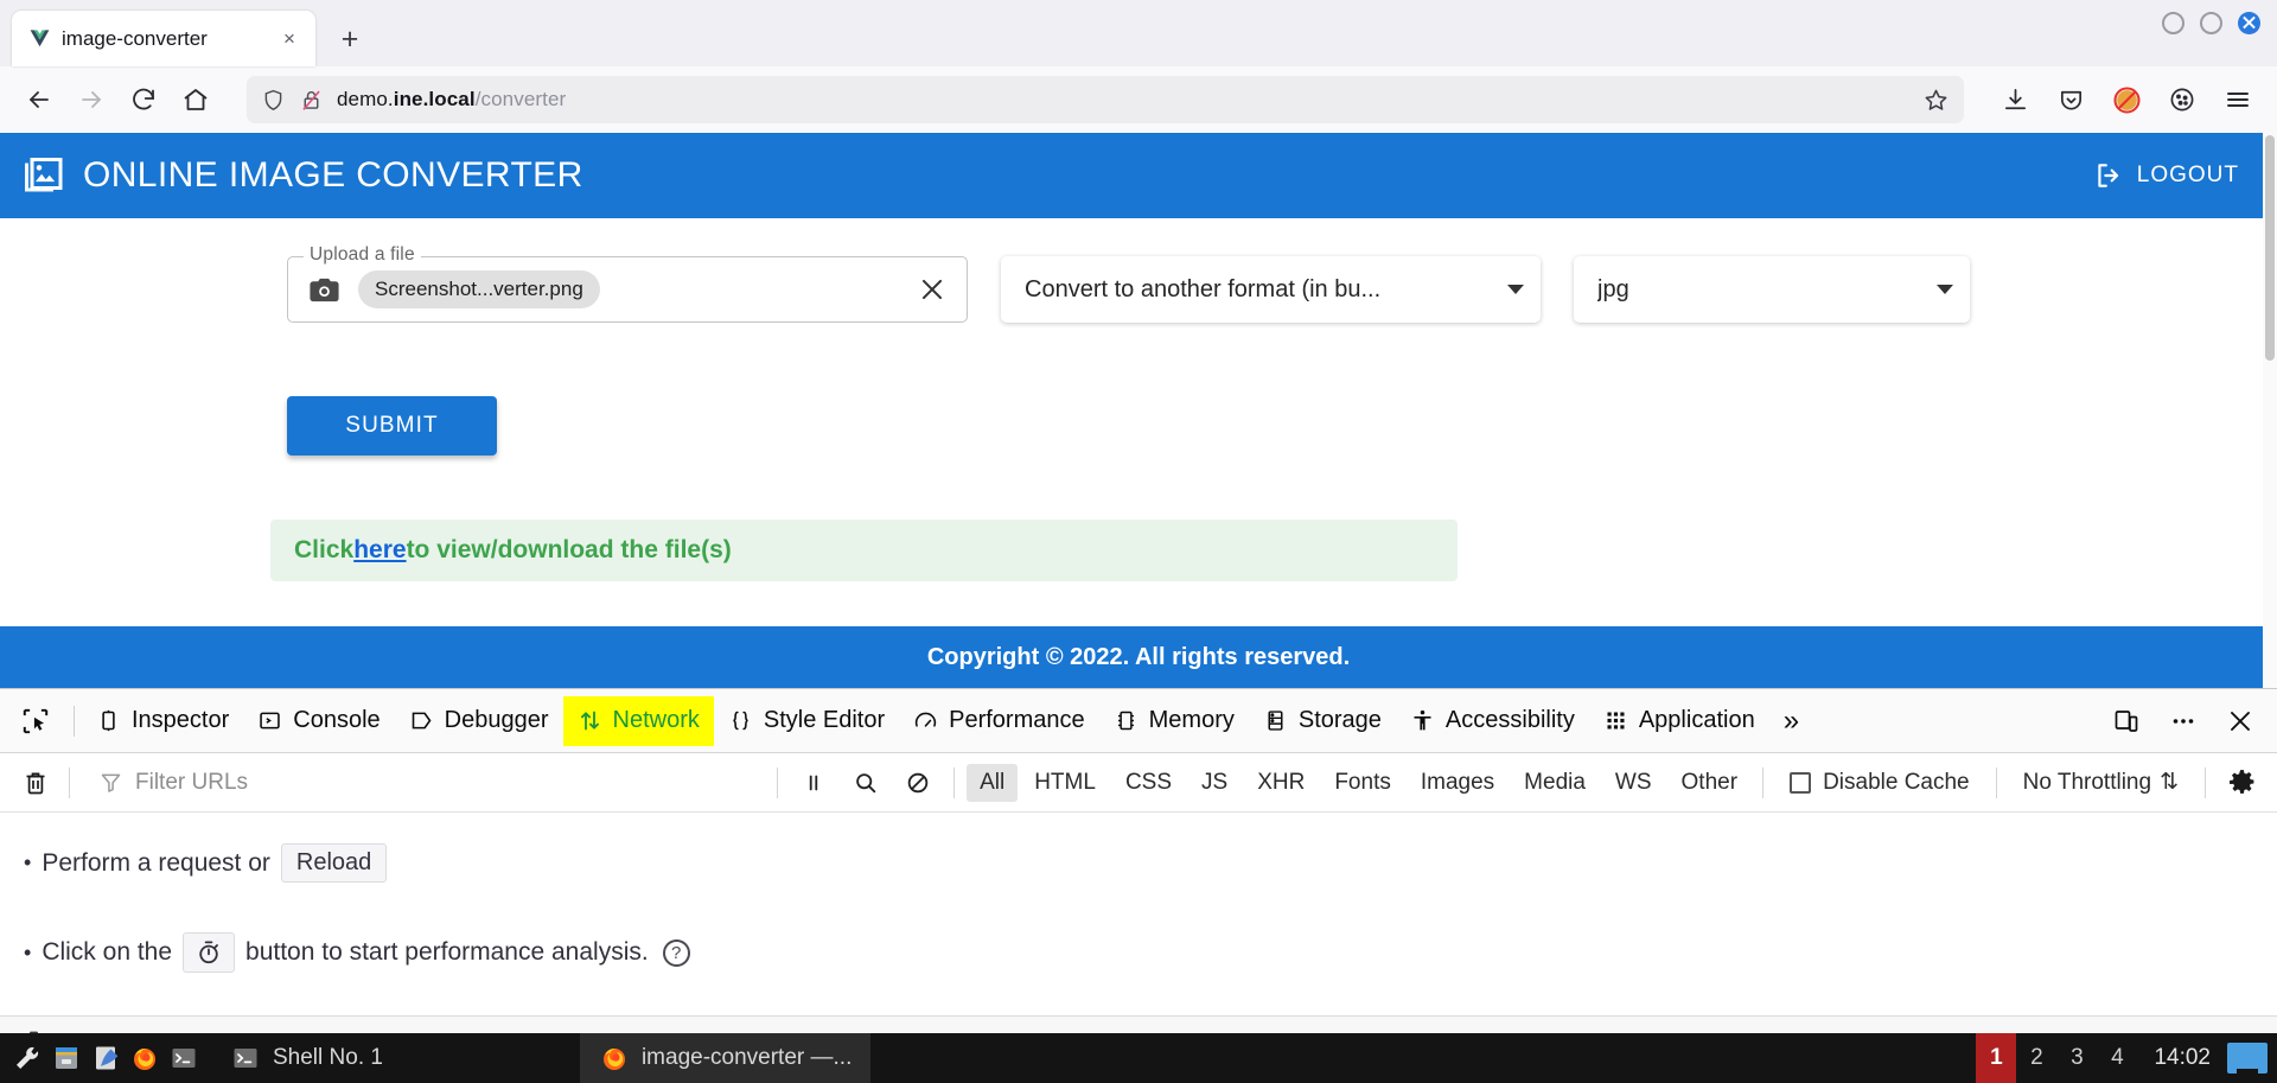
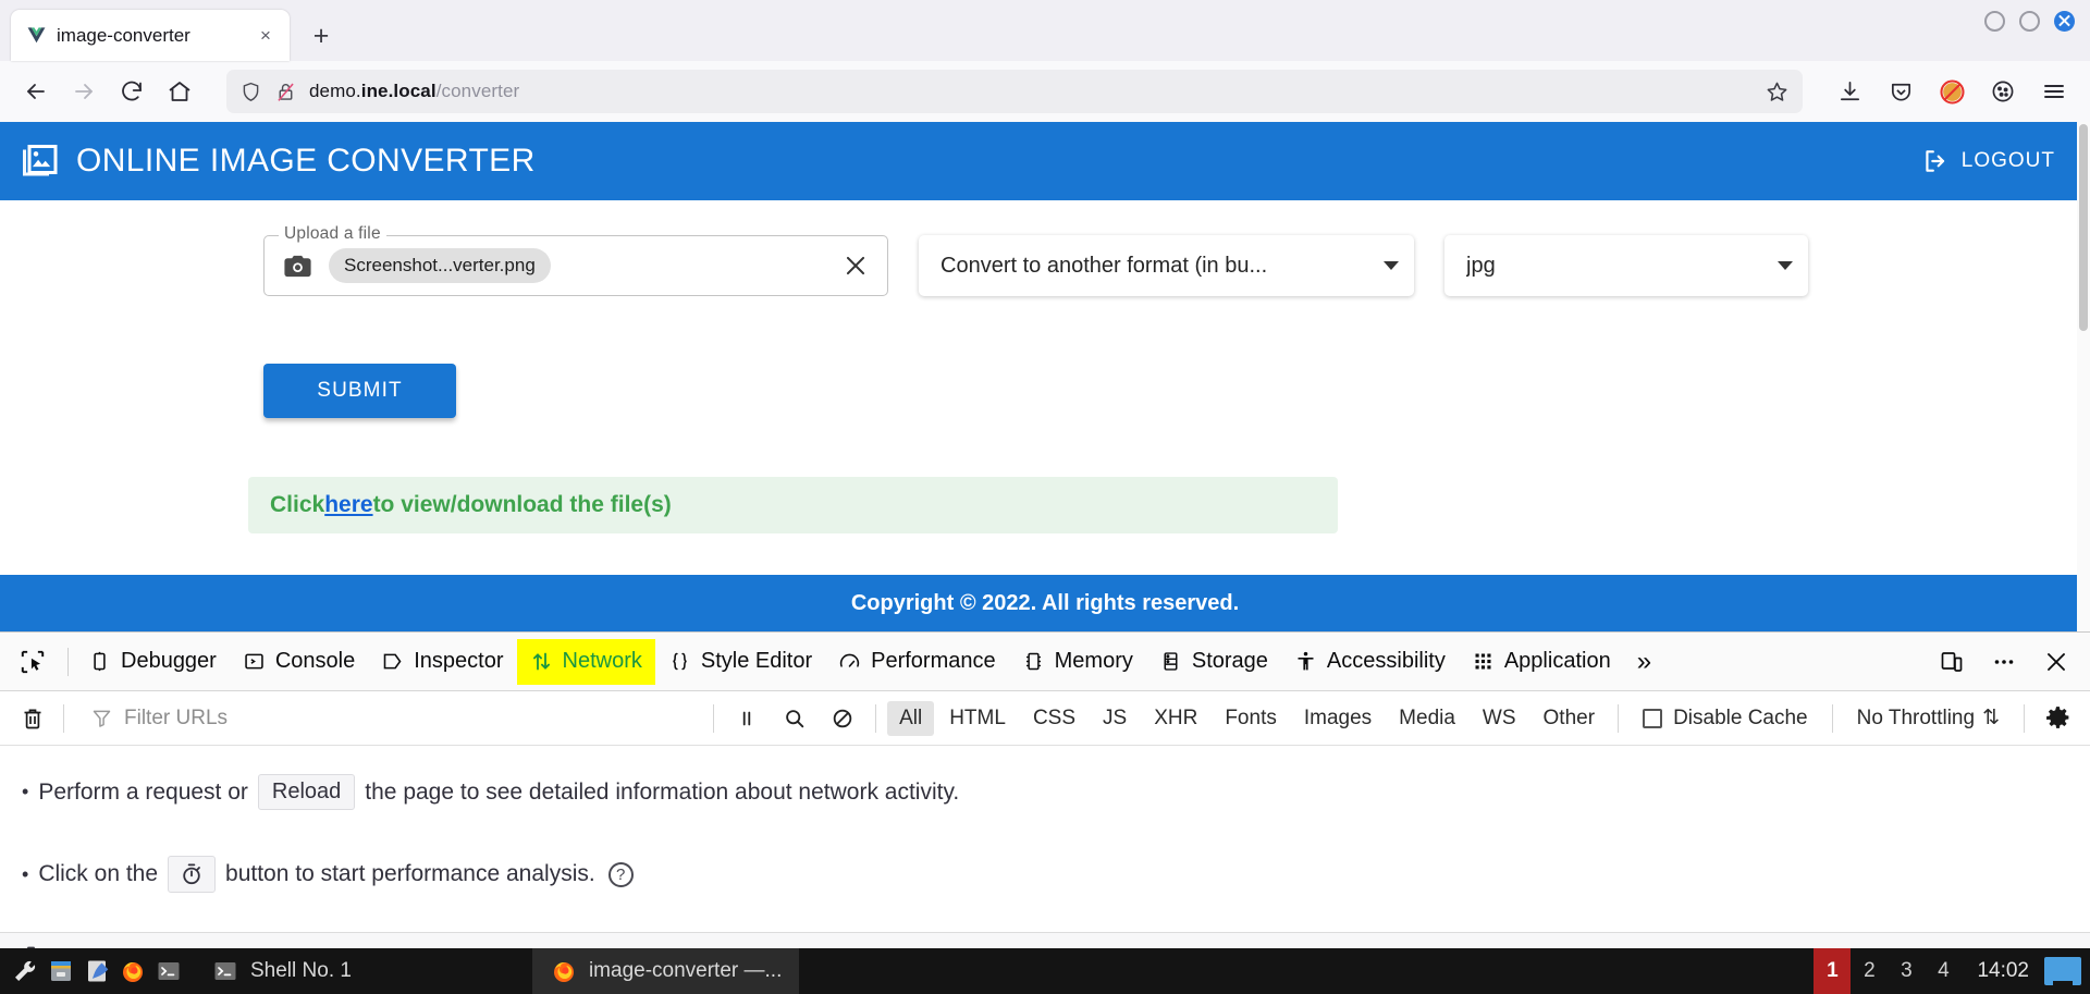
  image-converter
  ×
  +
  demo.ine.local/converter
  ONLINE IMAGE CONVERTER
  LOGOUT
  Upload a file
  Screenshot...verter.png
  Convert to another format (in bu...
  jpg
  SUBMIT
  Click
  here
  to view/download the file(s)
  Copyright © 2022. All rights reserved.
- Inspector
+ Debugger
  Console
- Debugger
+ Inspector
  Network
  Style Editor
  Performance
  Memory
  Storage
  Accessibility
  Application
  »
  Filter URLs
  All
  HTML
  CSS
  JS
  XHR
  Fonts
  Images
  Media
  WS
  Other
  Disable Cache
  No Throttling
  ⇅
  •
  Perform a request or
  Reload
+ the page to see detailed information about network activity.
  •
  Click on the
  button to start performance analysis.
  ?
  Shell No. 1
  image-converter —...
  1
  2
  3
  4
  14:02
